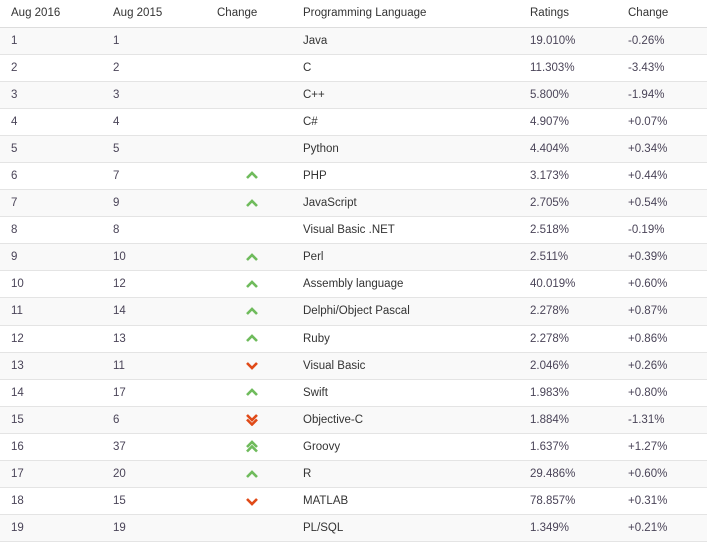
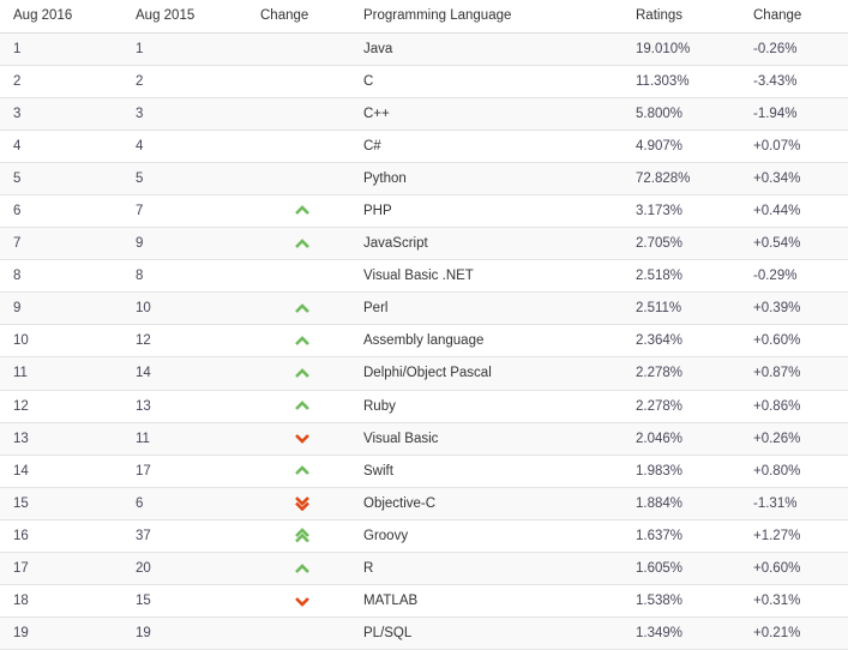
  Aug 2016	Aug 2015	Change	Programming Language	Ratings	Change
  1	1		Java	19.010%	-0.26%
  2	2		C	11.303%	-3.43%
  3	3		C++	5.800%	-1.94%
  4	4		C#	4.907%	+0.07%
- 5	5		Python	4.404%	+0.34%
+ 5	5		Python	72.828%	+0.34%
  6	7		PHP	3.173%	+0.44%
  7	9		JavaScript	2.705%	+0.54%
- 8	8		Visual Basic .NET	2.518%	-0.19%
+ 8	8		Visual Basic .NET	2.518%	-0.29%
  9	10		Perl	2.511%	+0.39%
- 10	12		Assembly language	40.019%	+0.60%
+ 10	12		Assembly language	2.364%	+0.60%
  11	14		Delphi/Object Pascal	2.278%	+0.87%
  12	13		Ruby	2.278%	+0.86%
  13	11		Visual Basic	2.046%	+0.26%
  14	17		Swift	1.983%	+0.80%
  15	6		Objective-C	1.884%	-1.31%
  16	37		Groovy	1.637%	+1.27%
- 17	20		R	29.486%	+0.60%
+ 17	20		R	1.605%	+0.60%
- 18	15		MATLAB	78.857%	+0.31%
+ 18	15		MATLAB	1.538%	+0.31%
  19	19		PL/SQL	1.349%	+0.21%
